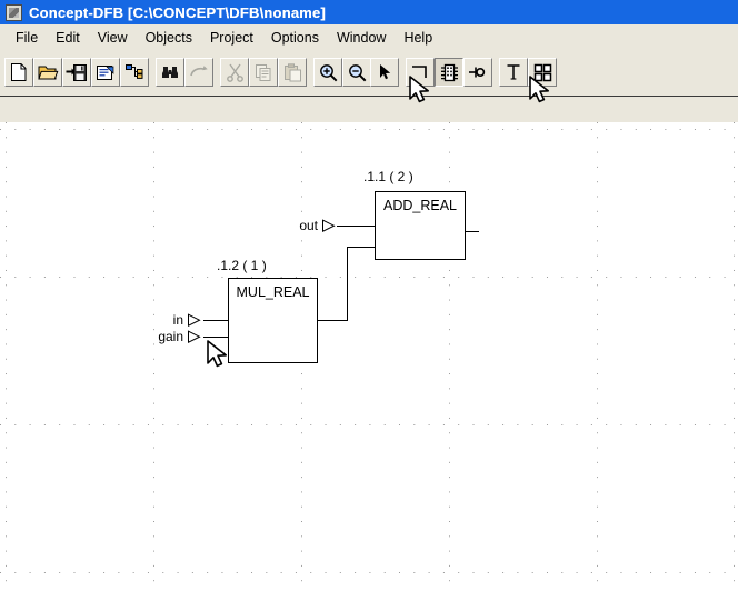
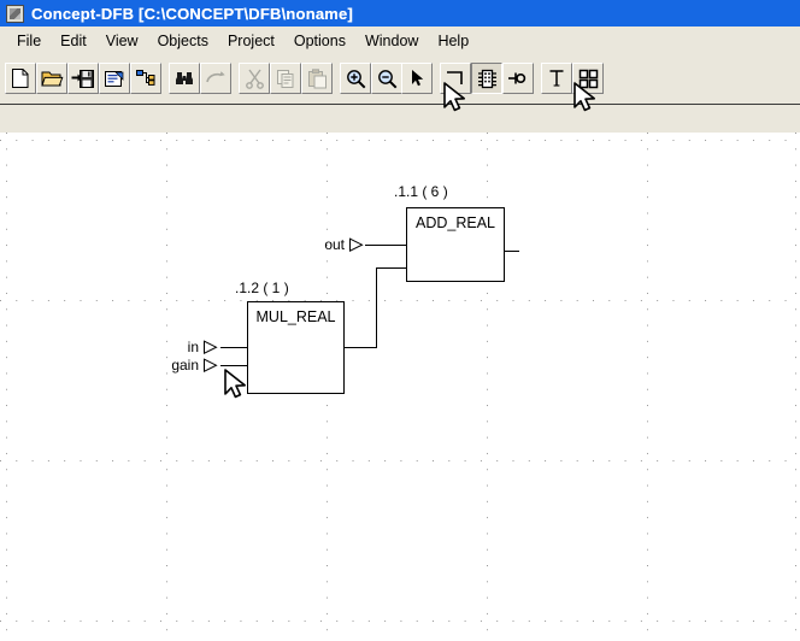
  Concept-DFB [C:\CONCEPT\DFB\noname]
  File
  Edit
  View
  Objects
  Project
  Options
  Window
  Help
- .1.1 ( 2 )
+ .1.1 ( 6 )
  ADD_REAL
  out
  .1.2 ( 1 )
  MUL_REAL
  in
  gain
